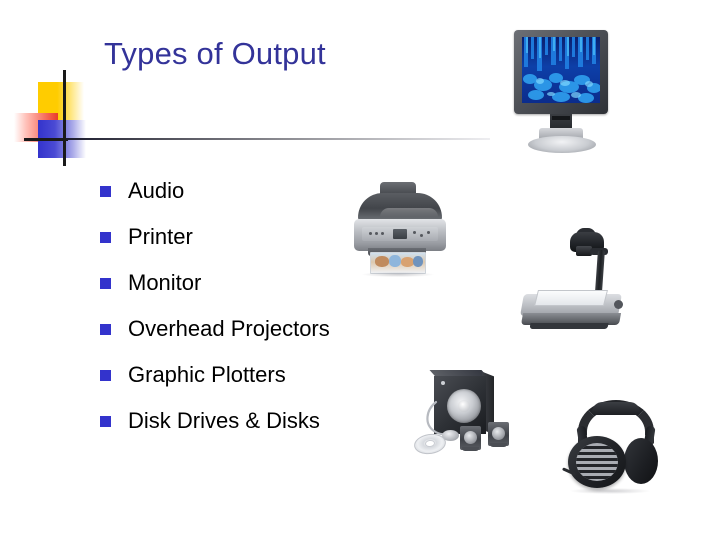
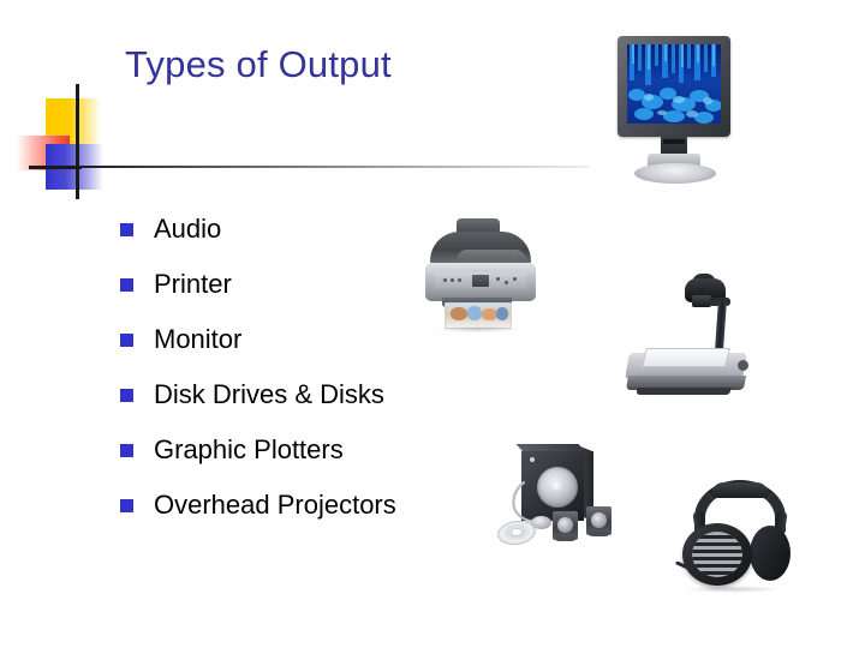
  Types of Output
  Audio
  Printer
  Monitor
- Overhead Projectors
+ Disk Drives & Disks
  Graphic Plotters
- Disk Drives & Disks
+ Overhead Projectors
